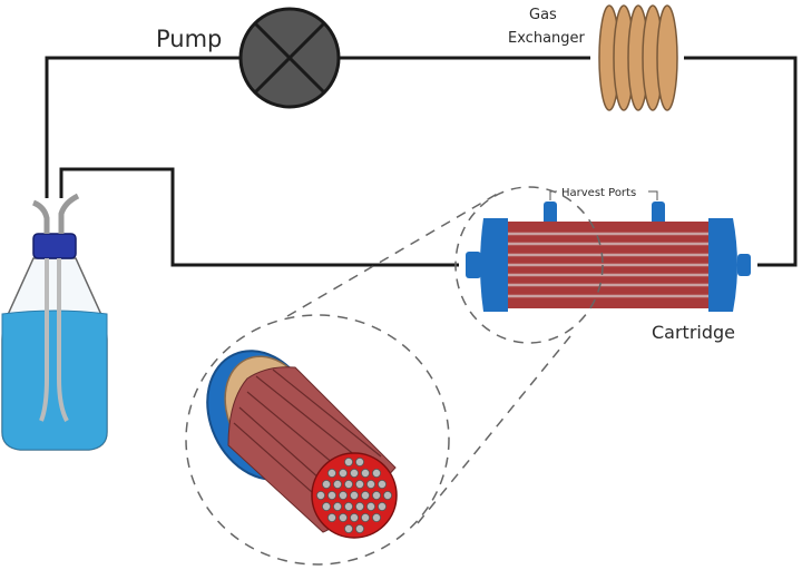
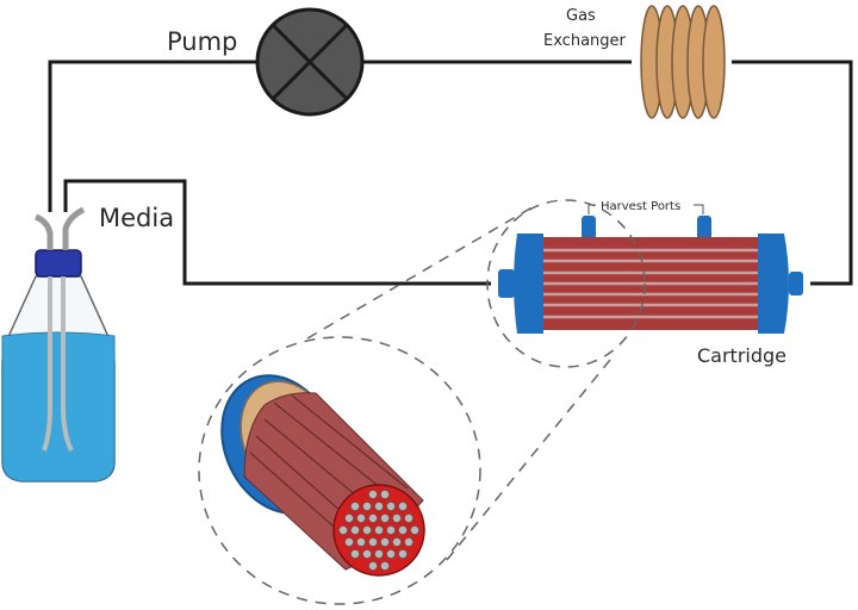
  Pump
  Gas
  Exchanger
+ Media
  Harvest Ports
  Cartridge
